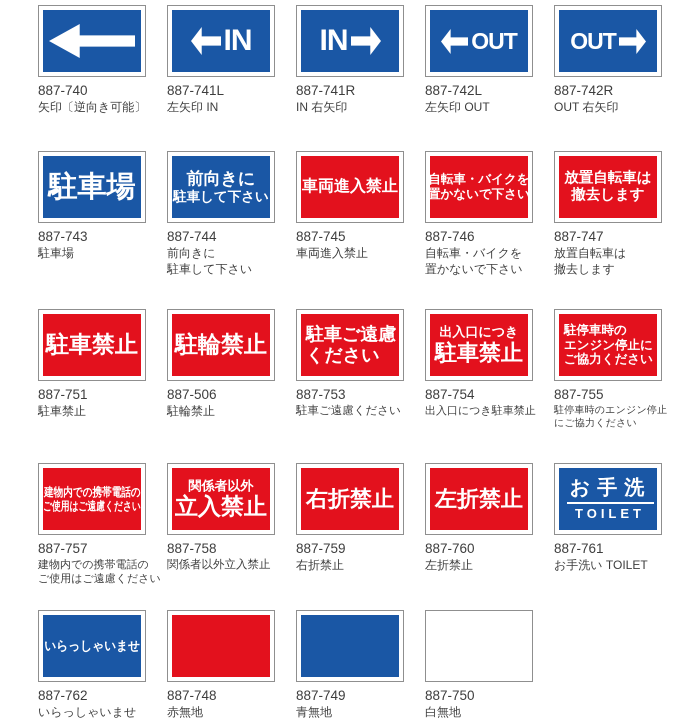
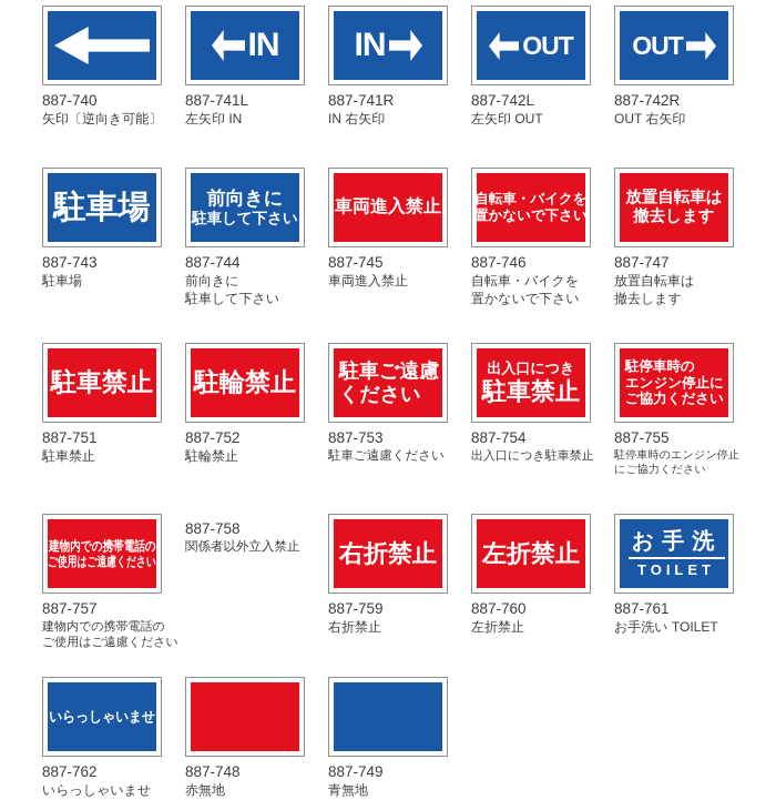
  887-740
  矢印〔逆向き可能〕
  IN
  887-741L
  左矢印 IN
  IN
  887-741R
  IN 右矢印
  OUT
  887-742L
  左矢印 OUT
  OUT
  887-742R
  OUT 右矢印
  駐車場
  887-743
  駐車場
  前向きに
  駐車して下さい
  887-744
  前向きに
  駐車して下さい
  車両進入禁止
  887-745
  車両進入禁止
  自転車・バイクを
  置かないで下さい
  887-746
  自転車・バイクを
  置かないで下さい
  放置自転車は
  撤去します
  887-747
  放置自転車は
  撤去します
  駐車禁止
  887-751
  駐車禁止
  駐輪禁止
- 887-506
+ 887-752
  駐輪禁止
  駐車ご遠慮
  ください
  887-753
  駐車ご遠慮ください
  出入口につき
  駐車禁止
  887-754
  出入口につき駐車禁止
  駐停車時の
  エンジン停止に
  ご協力ください
  887-755
  駐停車時のエンジン停止
  にご協力ください
  建物内での携帯電話の
  ご使用はご遠慮ください
  887-757
  建物内での携帯電話の
  ご使用はご遠慮ください
- 関係者以外
- 立入禁止
  887-758
  関係者以外立入禁止
  右折禁止
  887-759
  右折禁止
  左折禁止
  887-760
  左折禁止
  お手洗
  TOILET
  887-761
  お手洗い TOILET
  いらっしゃいませ
  887-762
  いらっしゃいませ
  887-748
  赤無地
  887-749
  青無地
- 887-750
- 白無地
